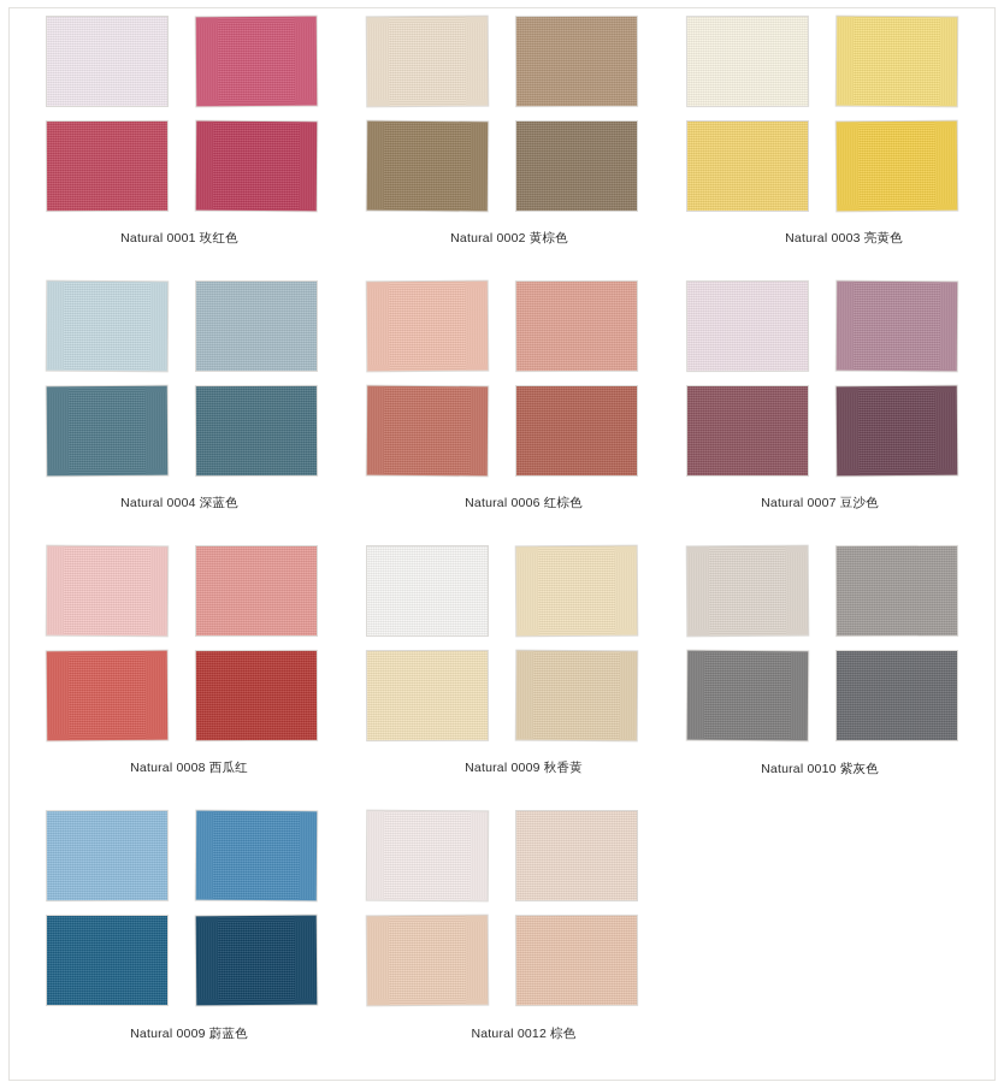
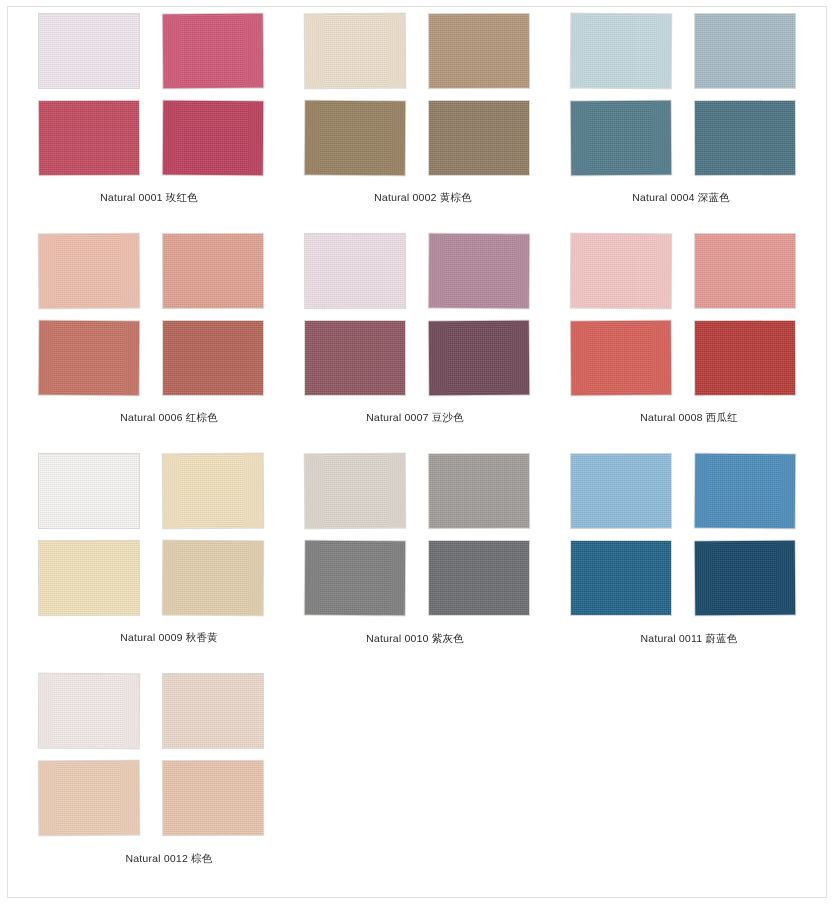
  Natural 0001 玫红色
  Natural 0002 黄棕色
- Natural 0003 亮黄色
  Natural 0004 深蓝色
  Natural 0006 红棕色
  Natural 0007 豆沙色
  Natural 0008 西瓜红
  Natural 0009 秋香黄
  Natural 0010 紫灰色
- Natural 0009 蔚蓝色
+ Natural 0011 蔚蓝色
  Natural 0012 棕色
